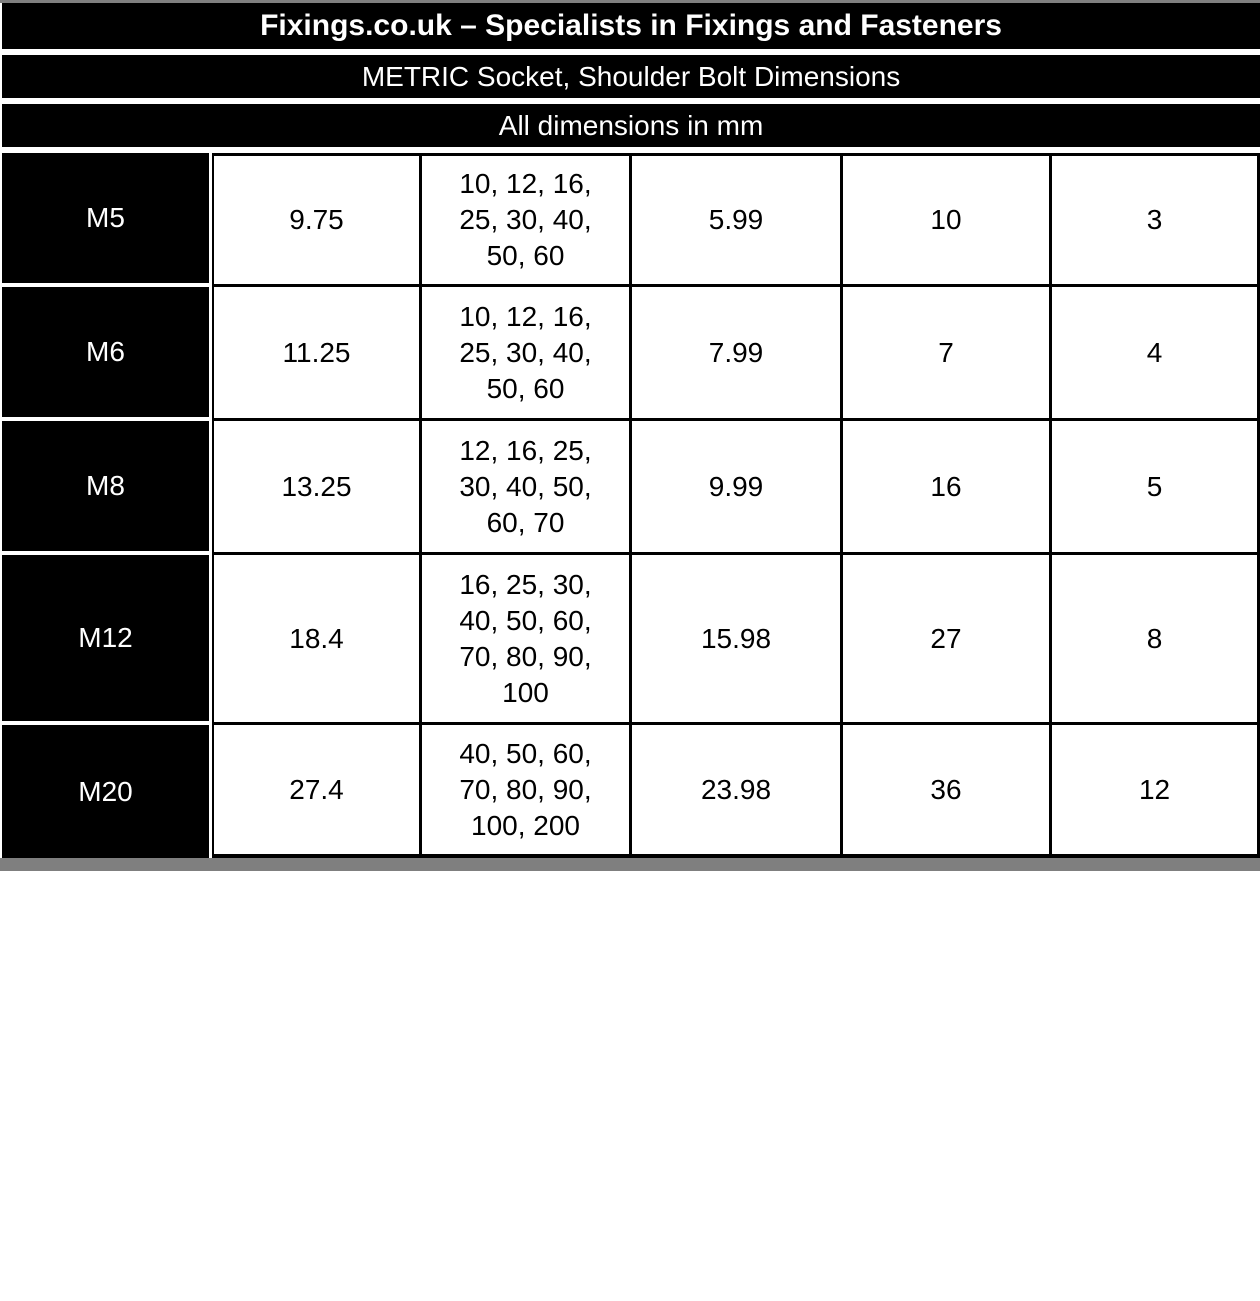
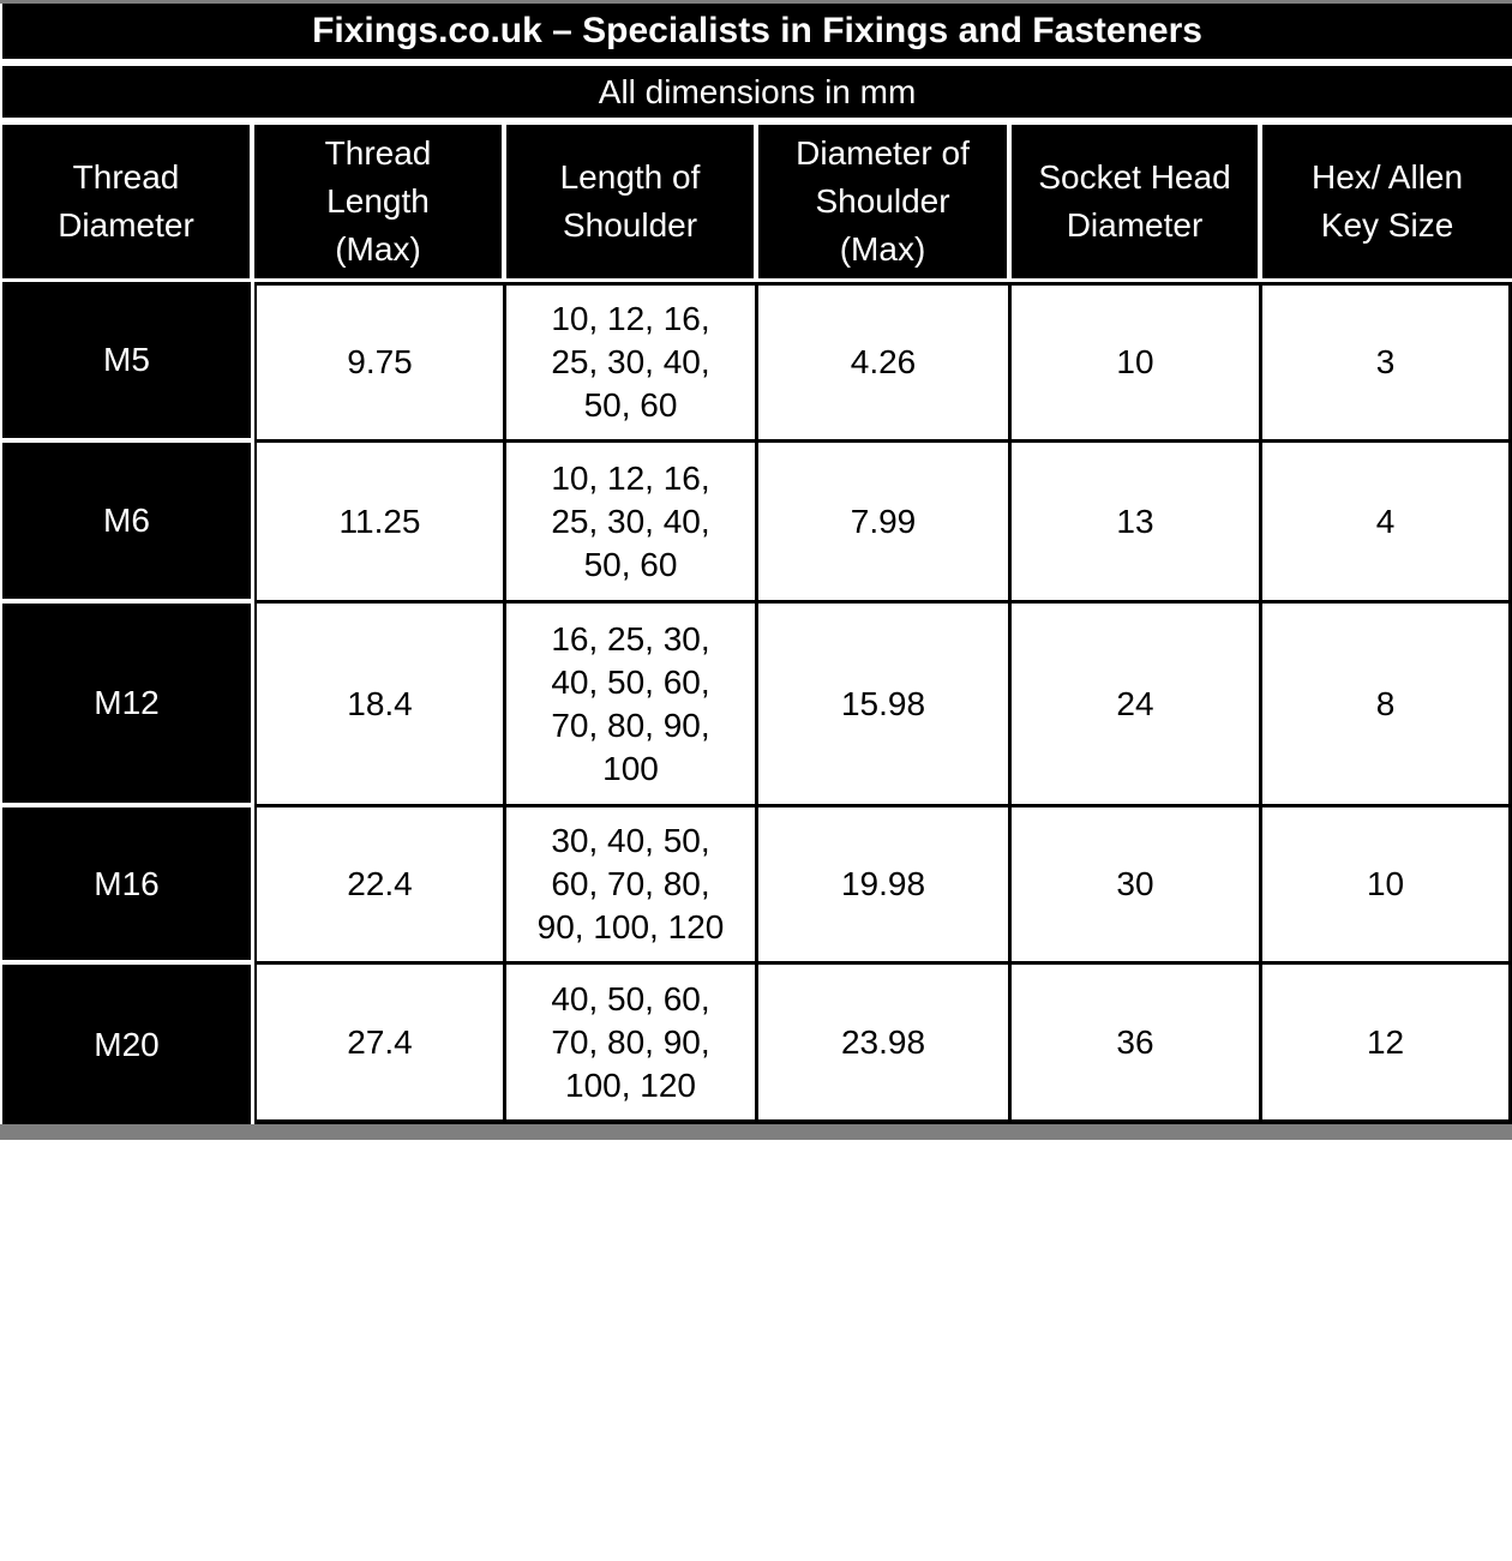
  Fixings.co.uk – Specialists in Fixings and Fasteners
- METRIC Socket, Shoulder Bolt Dimensions
  All dimensions in mm
+ Thread Diameter	Thread Length (Max)	Length of Shoulder	Diameter of Shoulder (Max)	Socket Head Diameter	Hex/ Allen Key Size
- M5	9.75	10, 12, 16, 25, 30, 40, 50, 60	5.99	10	3
+ M5	9.75	10, 12, 16, 25, 30, 40, 50, 60	4.26	10	3
- M6	11.25	10, 12, 16, 25, 30, 40, 50, 60	7.99	7	4
+ M6	11.25	10, 12, 16, 25, 30, 40, 50, 60	7.99	13	4
- M8	13.25	12, 16, 25, 30, 40, 50, 60, 70	9.99	16	5
- M12	18.4	16, 25, 30, 40, 50, 60, 70, 80, 90, 100	15.98	27	8
+ M12	18.4	16, 25, 30, 40, 50, 60, 70, 80, 90, 100	15.98	24	8
+ M16	22.4	30, 40, 50, 60, 70, 80, 90, 100, 120	19.98	30	10
- M20	27.4	40, 50, 60, 70, 80, 90, 100, 200	23.98	36	12
+ M20	27.4	40, 50, 60, 70, 80, 90, 100, 120	23.98	36	12
